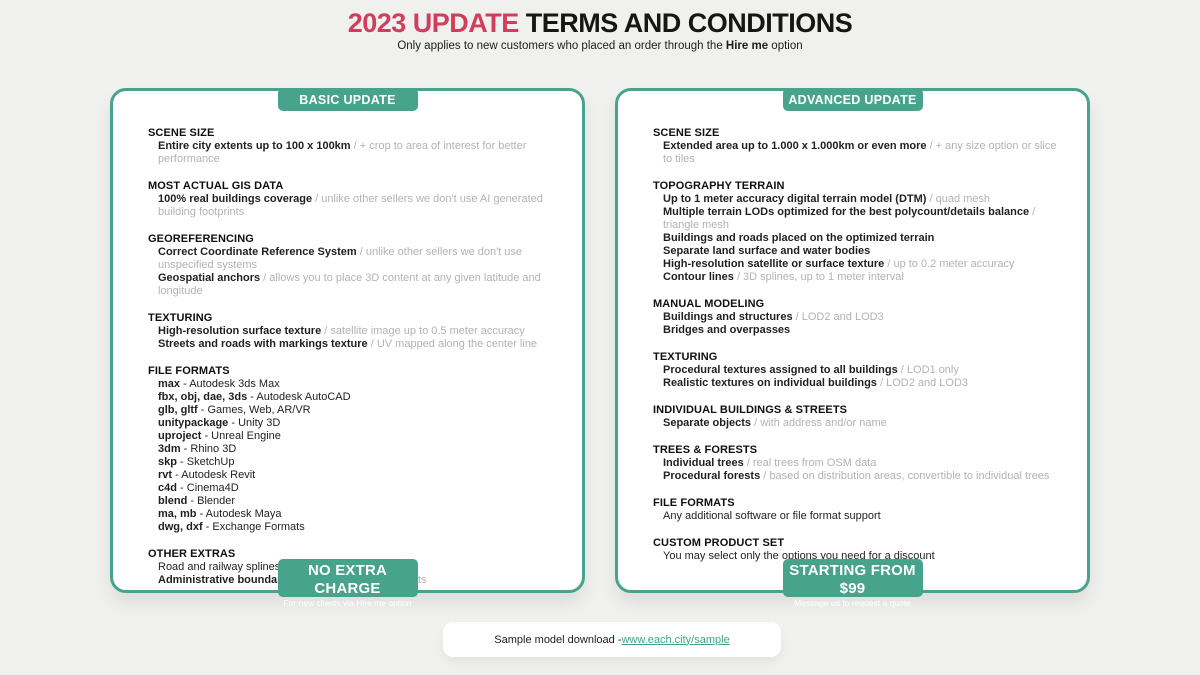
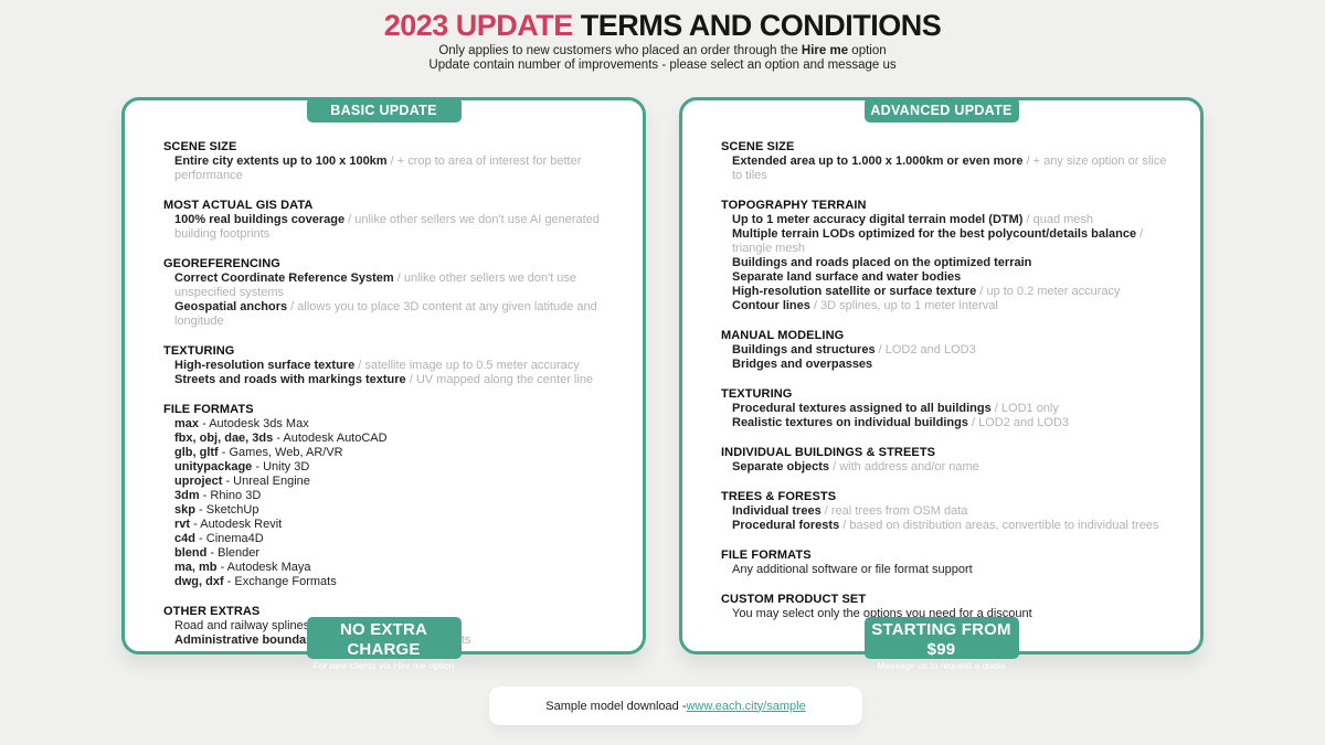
  2023 UPDATE TERMS AND CONDITIONS
  Only applies to new customers who placed an order through the Hire me option
+ Update contain number of improvements - please select an option and message us
  BASIC UPDATE
  SCENE SIZE
  Entire city extents up to 100 x 100km / + crop to area of interest for better performance
  MOST ACTUAL GIS DATA
  100% real buildings coverage / unlike other sellers we don't use AI generated building footprints
  GEOREFERENCING
  Correct Coordinate Reference System / unlike other sellers we don't use unspecified systems
  Geospatial anchors / allows you to place 3D content at any given latitude and longitude
  TEXTURING
  High-resolution surface texture / satellite image up to 0.5 meter accuracy
  Streets and roads with markings texture / UV mapped along the center line
  FILE FORMATS
  max - Autodesk 3ds Max
  fbx, obj, dae, 3ds - Autodesk AutoCAD
  glb, gltf - Games, Web, AR/VR
  unitypackage - Unity 3D
  uproject - Unreal Engine
  3dm - Rhino 3D
  skp - SketchUp
  rvt - Autodesk Revit
  c4d - Cinema4D
  blend - Blender
  ma, mb - Autodesk Maya
  dwg, dxf - Exchange Formats
  OTHER EXTRAS
  NO EXTRA CHARGE
  For new clients via Hire me option
  ADVANCED UPDATE
  SCENE SIZE
  Extended area up to 1.000 x 1.000km or even more / + any size option or slice to tiles
  TOPOGRAPHY TERRAIN
  Up to 1 meter accuracy digital terrain model (DTM) / quad mesh
  Multiple terrain LODs optimized for the best polycount/details balance / triangle mesh
  Buildings and roads placed on the optimized terrain
  Separate land surface and water bodies
  High-resolution satellite or surface texture / up to 0.2 meter accuracy
  Contour lines / 3D splines, up to 1 meter interval
  MANUAL MODELING
  Buildings and structures / LOD2 and LOD3
  Bridges and overpasses
  TEXTURING
  Procedural textures assigned to all buildings / LOD1 only
  Realistic textures on individual buildings / LOD2 and LOD3
  INDIVIDUAL BUILDINGS & STREETS
  Separate objects / with address and/or name
  TREES & FORESTS
  Individual trees / real trees from OSM data
  Procedural forests / based on distribution areas, convertible to individual trees
  FILE FORMATS
  Any additional software or file format support
  CUSTOM PRODUCT SET
  You may select only the options you need for a discount
  STARTING FROM $99
  Message us to request a quote
  Sample model download -
  www.each.city/sample
